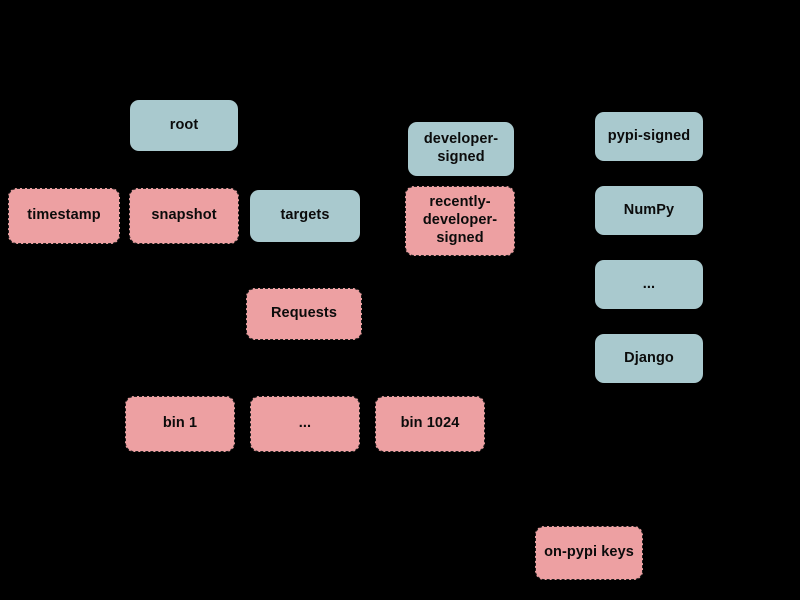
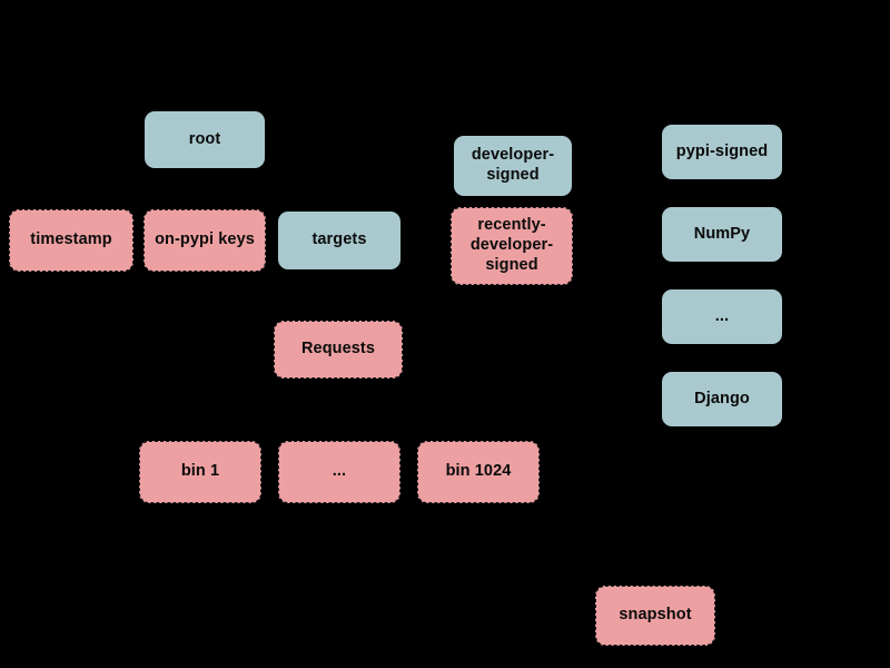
  root
  timestamp
- snapshot
+ on-pypi keys
  targets
  developer-
  signed
  recently-
  developer-
  signed
  pypi-signed
  NumPy
  ...
  Django
  Requests
  bin 1
  ...
  bin 1024
- on-pypi keys
+ snapshot
